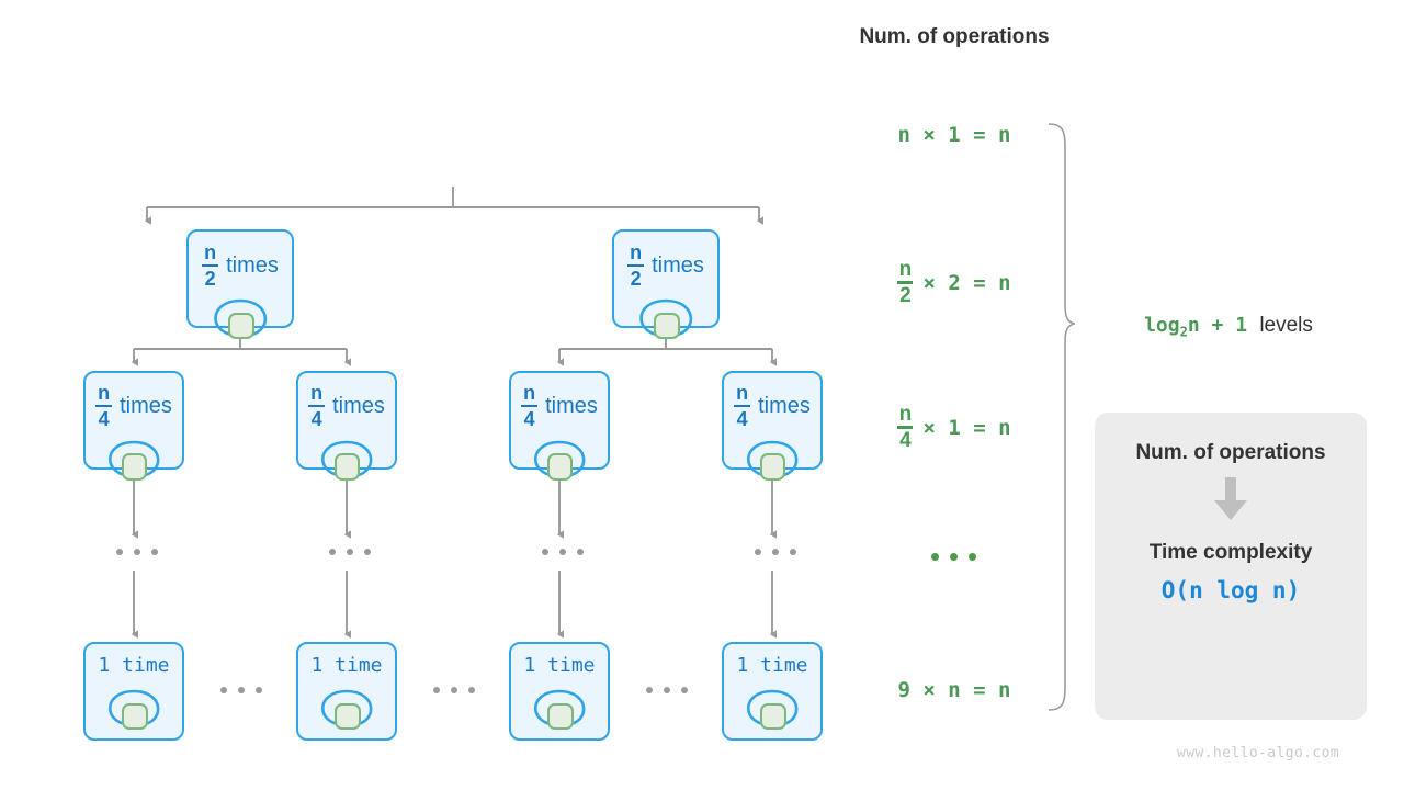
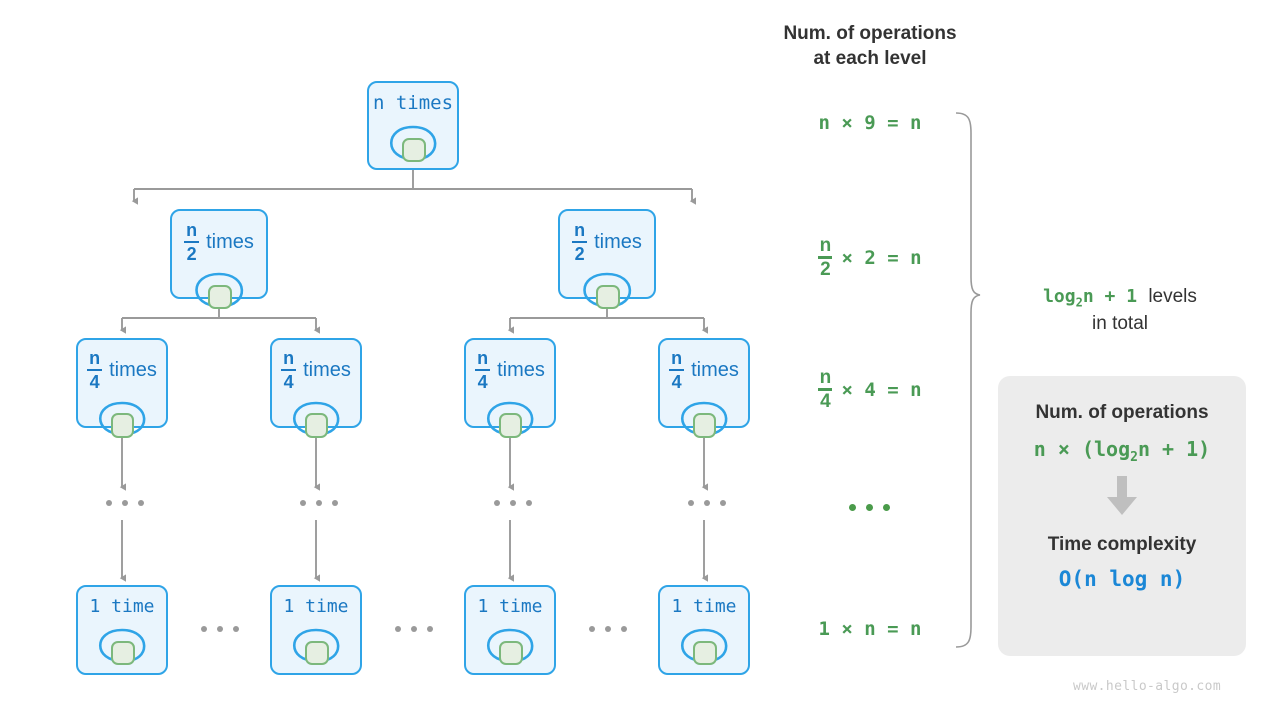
+ n times
  n
  2
  times
  n
  2
  times
  n
  4
  times
  n
  4
  times
  n
  4
  times
  n
  4
  times
  1 time
  1 time
  1 time
  1 time
  Num. of operations
+ at each level
- n × 1 = n
+ n × 9 = n
  n
  2
  × 2 = n
  n
  4
- × 1 = n
+ × 4 = n
- 9 × n = n
+ 1 × n = n
  log2n + 1 levels
+ in total
  Num. of operations
+ n × (log2n + 1)
  Time complexity
  O(n log n)
  www.hello-algo.com
